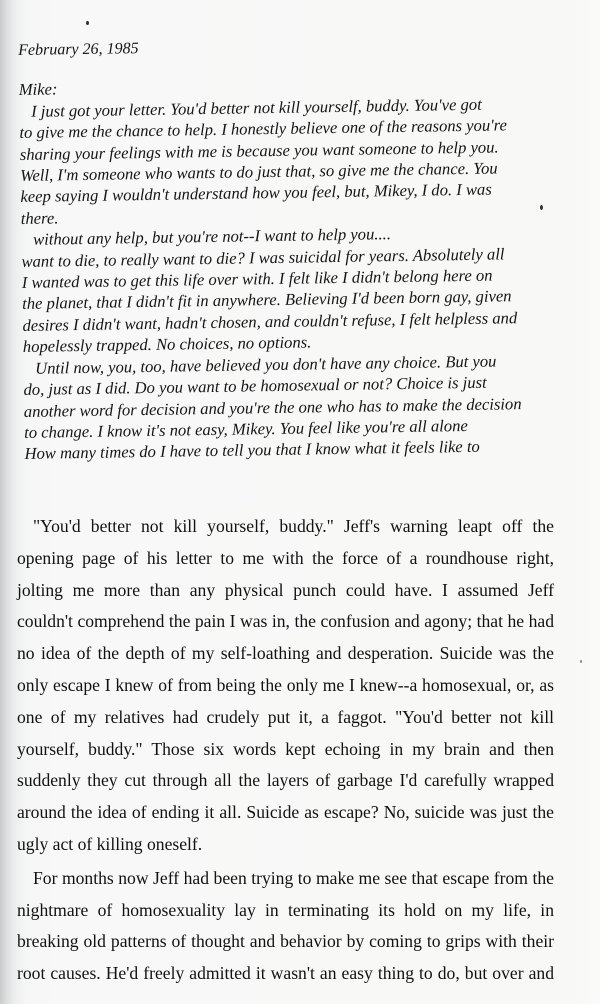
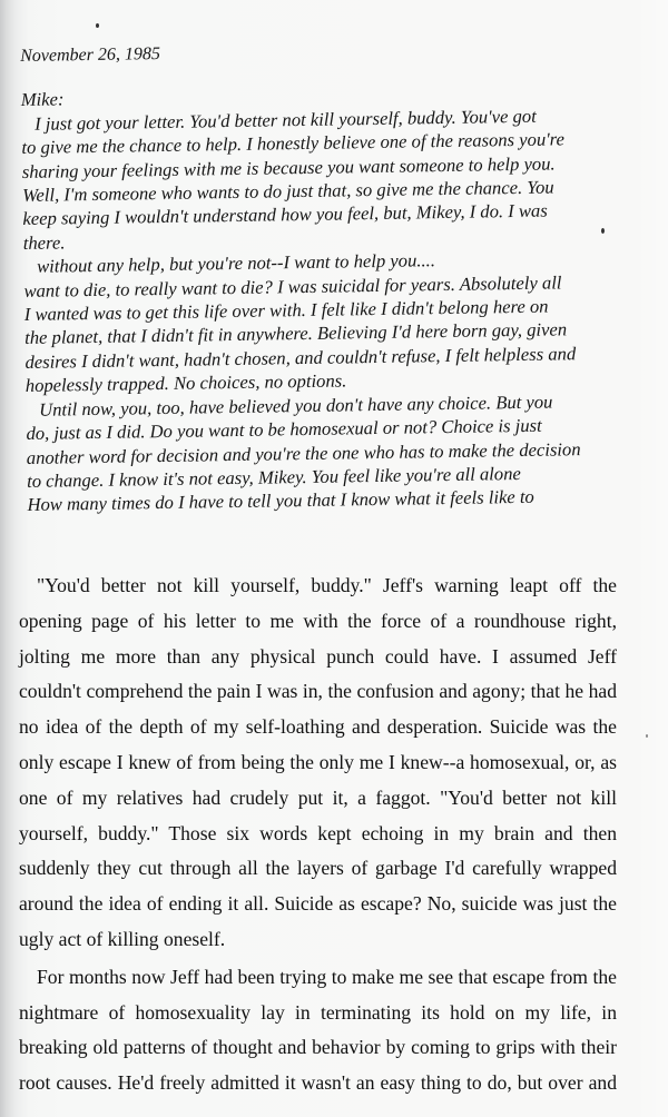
- February 26, 1985
+ November 26, 1985
  Mike:
  I just got your letter. You'd better not kill yourself, buddy. You've got
  to give me the chance to help. I honestly believe one of the reasons you're
  sharing your feelings with me is because you want someone to help you.
  Well, I'm someone who wants to do just that, so give me the chance. You
  keep saying I wouldn't understand how you feel, but, Mikey, I do. I was
  there.
  without any help, but you're not--I want to help you....
  want to die, to really want to die? I was suicidal for years. Absolutely all
  I wanted was to get this life over with. I felt like I didn't belong here on
- the planet, that I didn't fit in anywhere. Believing I'd been born gay, given
+ the planet, that I didn't fit in anywhere. Believing I'd here born gay, given
  desires I didn't want, hadn't chosen, and couldn't refuse, I felt helpless and
  hopelessly trapped. No choices, no options.
  Until now, you, too, have believed you don't have any choice. But you
  do, just as I did. Do you want to be homosexual or not? Choice is just
  another word for decision and you're the one who has to make the decision
  to change. I know it's not easy, Mikey. You feel like you're all alone
  How many times do I have to tell you that I know what it feels like to
  "You'd better not kill yourself, buddy." Jeff's warning leapt off the
  opening page of his letter to me with the force of a roundhouse right,
  jolting me more than any physical punch could have. I assumed Jeff
  couldn't comprehend the pain I was in, the confusion and agony; that he had
  no idea of the depth of my self-loathing and desperation. Suicide was the
  only escape I knew of from being the only me I knew--a homosexual, or, as
  one of my relatives had crudely put it, a faggot. "You'd better not kill
  yourself, buddy." Those six words kept echoing in my brain and then
  suddenly they cut through all the layers of garbage I'd carefully wrapped
  around the idea of ending it all. Suicide as escape? No, suicide was just the
  ugly act of killing oneself.
  For months now Jeff had been trying to make me see that escape from the
  nightmare of homosexuality lay in terminating its hold on my life, in
  breaking old patterns of thought and behavior by coming to grips with their
  root causes. He'd freely admitted it wasn't an easy thing to do, but over and
